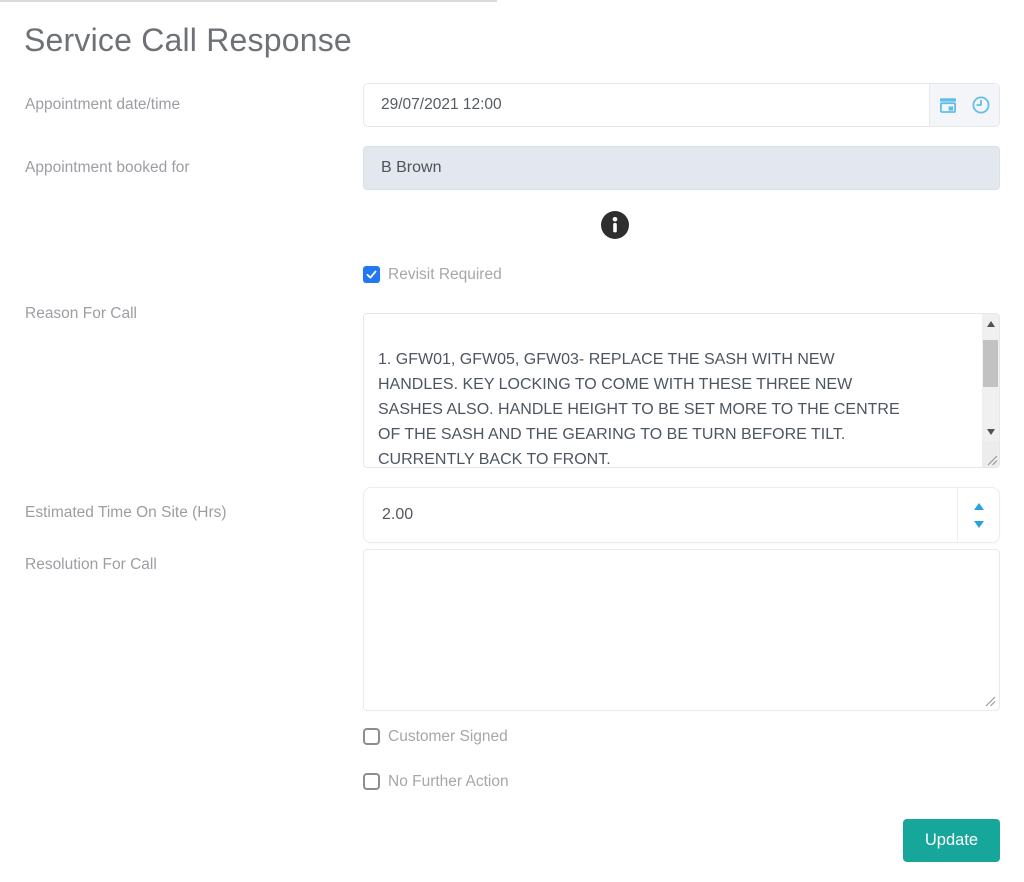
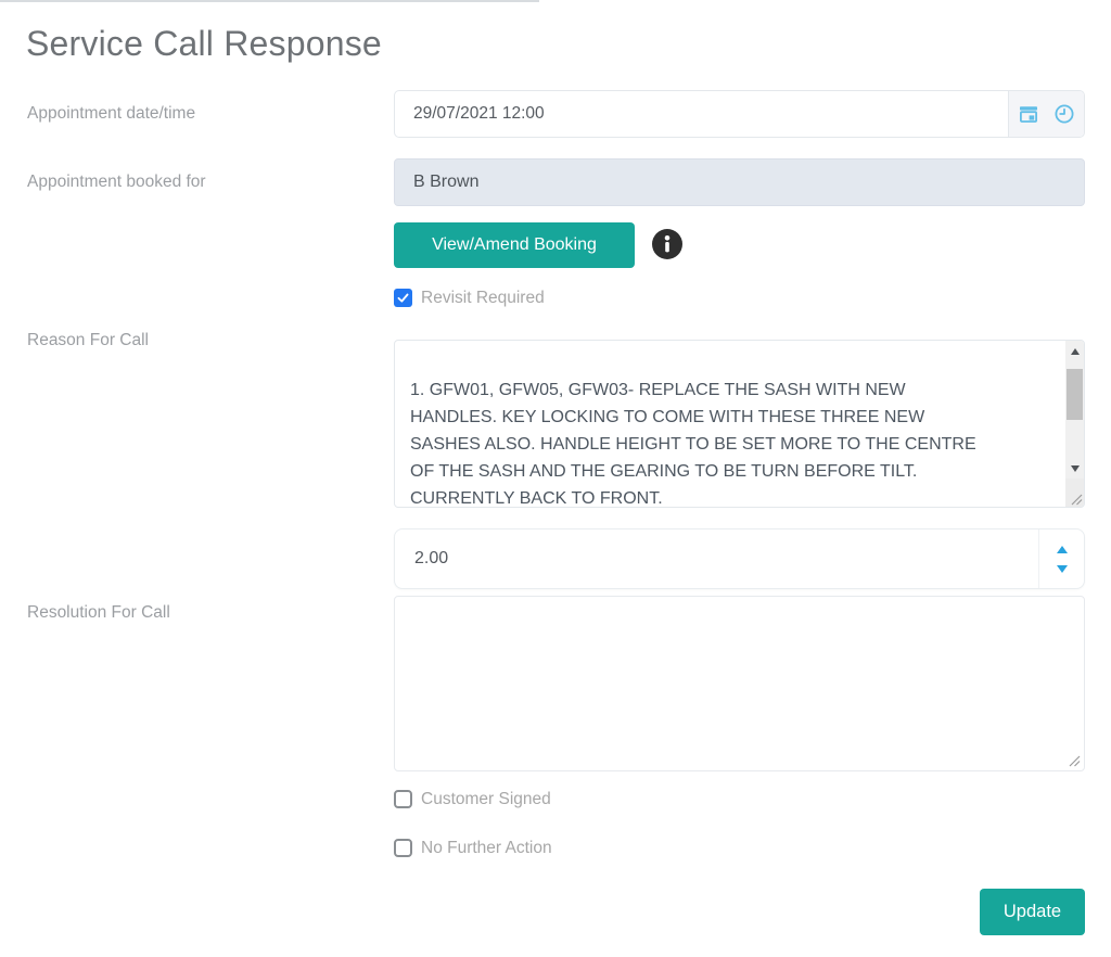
  Service Call Response
  Appointment date/time
  29/07/2021 12:00
  Appointment booked for
  B Brown
+ View/Amend Booking
  Revisit Required
  Reason For Call
  1. GFW01, GFW05, GFW03- REPLACE THE SASH WITH NEW
  HANDLES. KEY LOCKING TO COME WITH THESE THREE NEW
  SASHES ALSO. HANDLE HEIGHT TO BE SET MORE TO THE CENTRE
  OF THE SASH AND THE GEARING TO BE TURN BEFORE TILT.
  CURRENTLY BACK TO FRONT.
- Estimated Time On Site (Hrs)
  2.00
  Resolution For Call
  Customer Signed
  No Further Action
  Update
